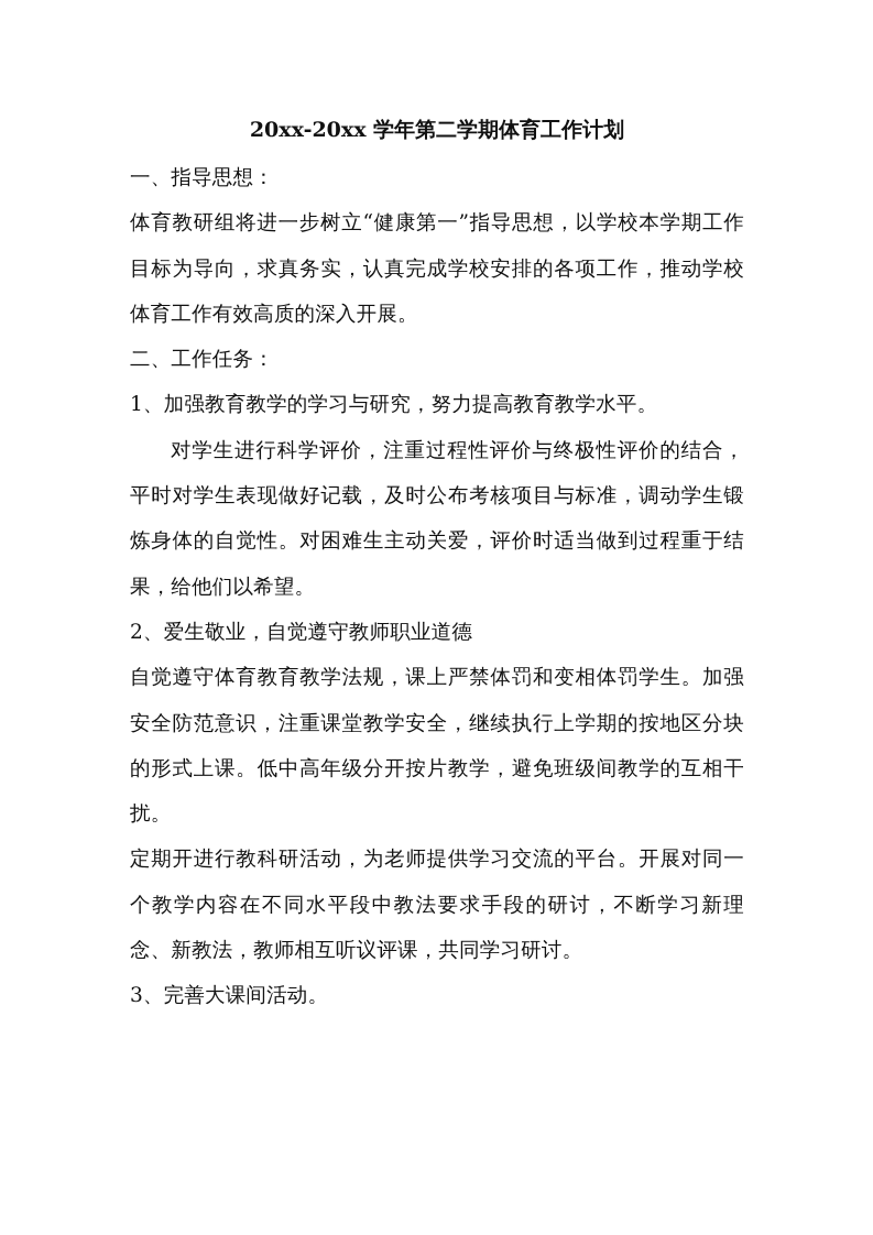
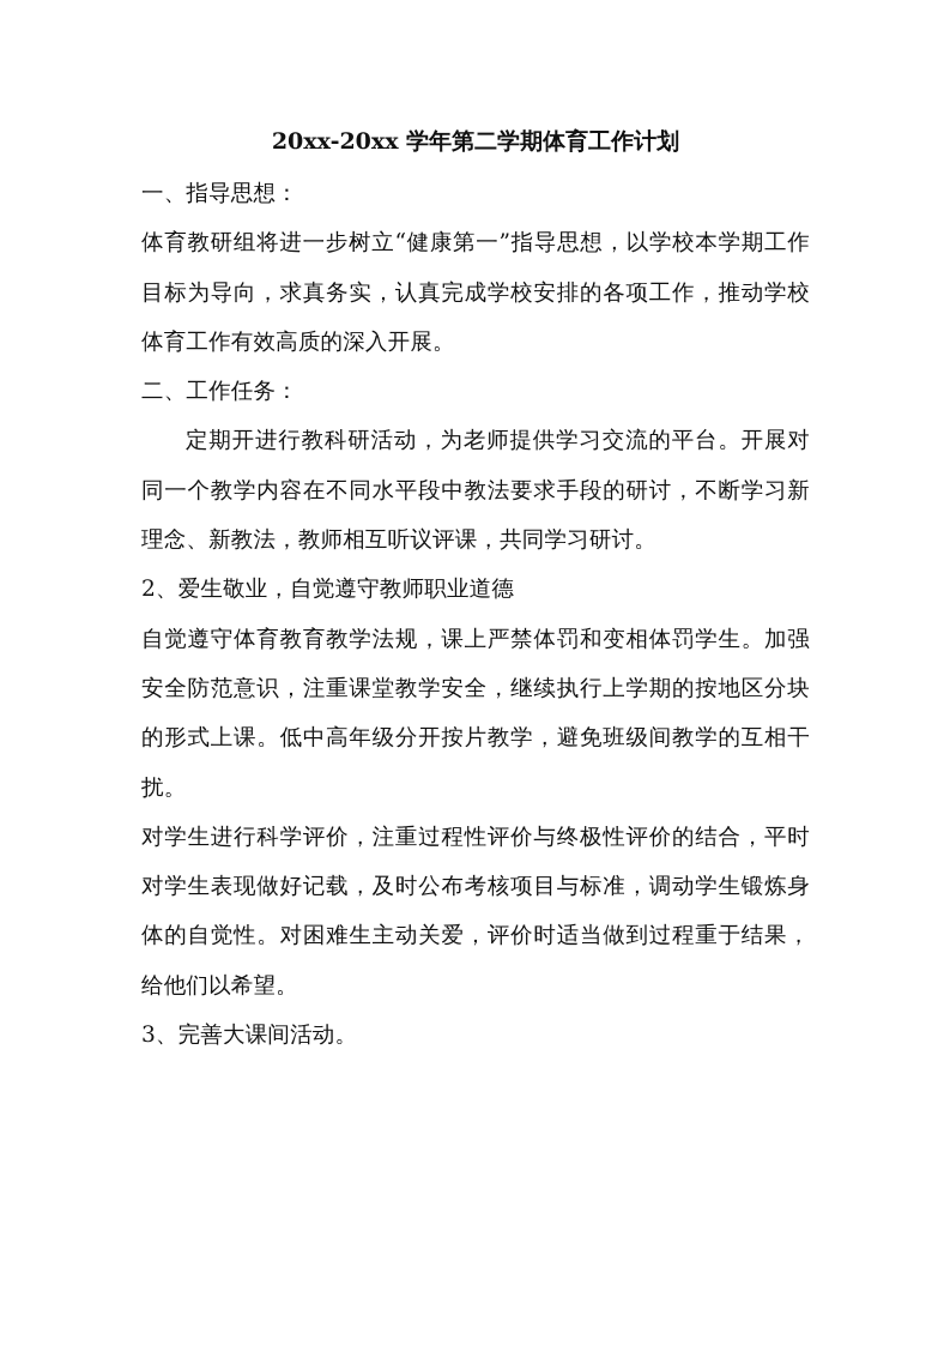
  20xx-20xx 学年第二学期体育工作计划
  一、指导思想：
  体育教研组将进一步树立“健康第一”指导思想，以学校本学期工作目标为导向，求真务实，认真完成学校安排的各项工作，推动学校体育工作有效高质的深入开展。
  二、工作任务：
- 1、加强教育教学的学习与研究，努力提高教育教学水平。
- 对学生进行科学评价，注重过程性评价与终极性评价的结合，平时对学生表现做好记载，及时公布考核项目与标准，调动学生锻炼身体的自觉性。对困难生主动关爱，评价时适当做到过程重于结果，给他们以希望。
+ 定期开进行教科研活动，为老师提供学习交流的平台。开展对同一个教学内容在不同水平段中教法要求手段的研讨，不断学习新理念、新教法，教师相互听议评课，共同学习研讨。
  2、爱生敬业，自觉遵守教师职业道德
  自觉遵守体育教育教学法规，课上严禁体罚和变相体罚学生。加强安全防范意识，注重课堂教学安全，继续执行上学期的按地区分块的形式上课。低中高年级分开按片教学，避免班级间教学的互相干扰。
- 定期开进行教科研活动，为老师提供学习交流的平台。开展对同一个教学内容在不同水平段中教法要求手段的研讨，不断学习新理念、新教法，教师相互听议评课，共同学习研讨。
+ 对学生进行科学评价，注重过程性评价与终极性评价的结合，平时对学生表现做好记载，及时公布考核项目与标准，调动学生锻炼身体的自觉性。对困难生主动关爱，评价时适当做到过程重于结果，给他们以希望。
  3、完善大课间活动。
